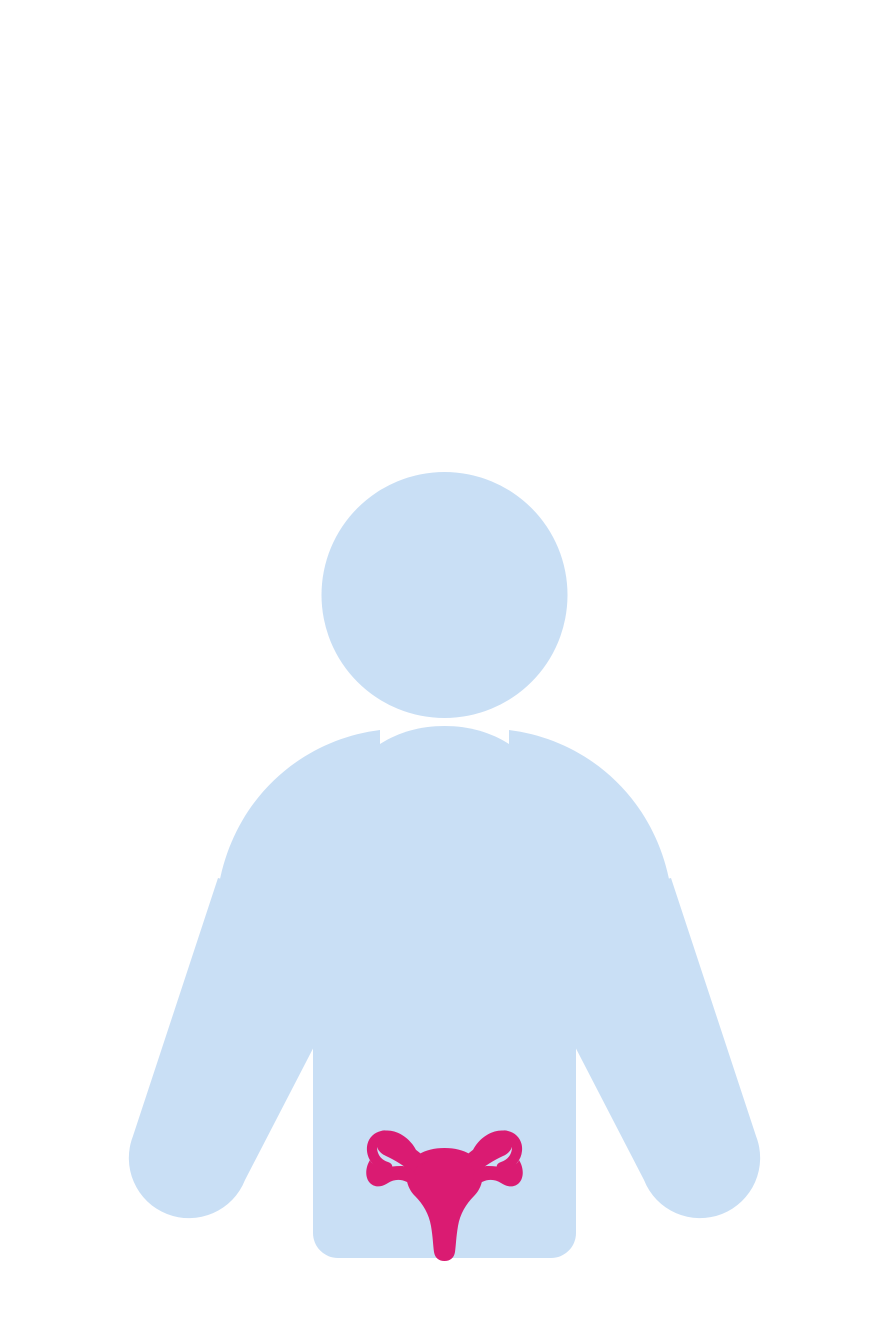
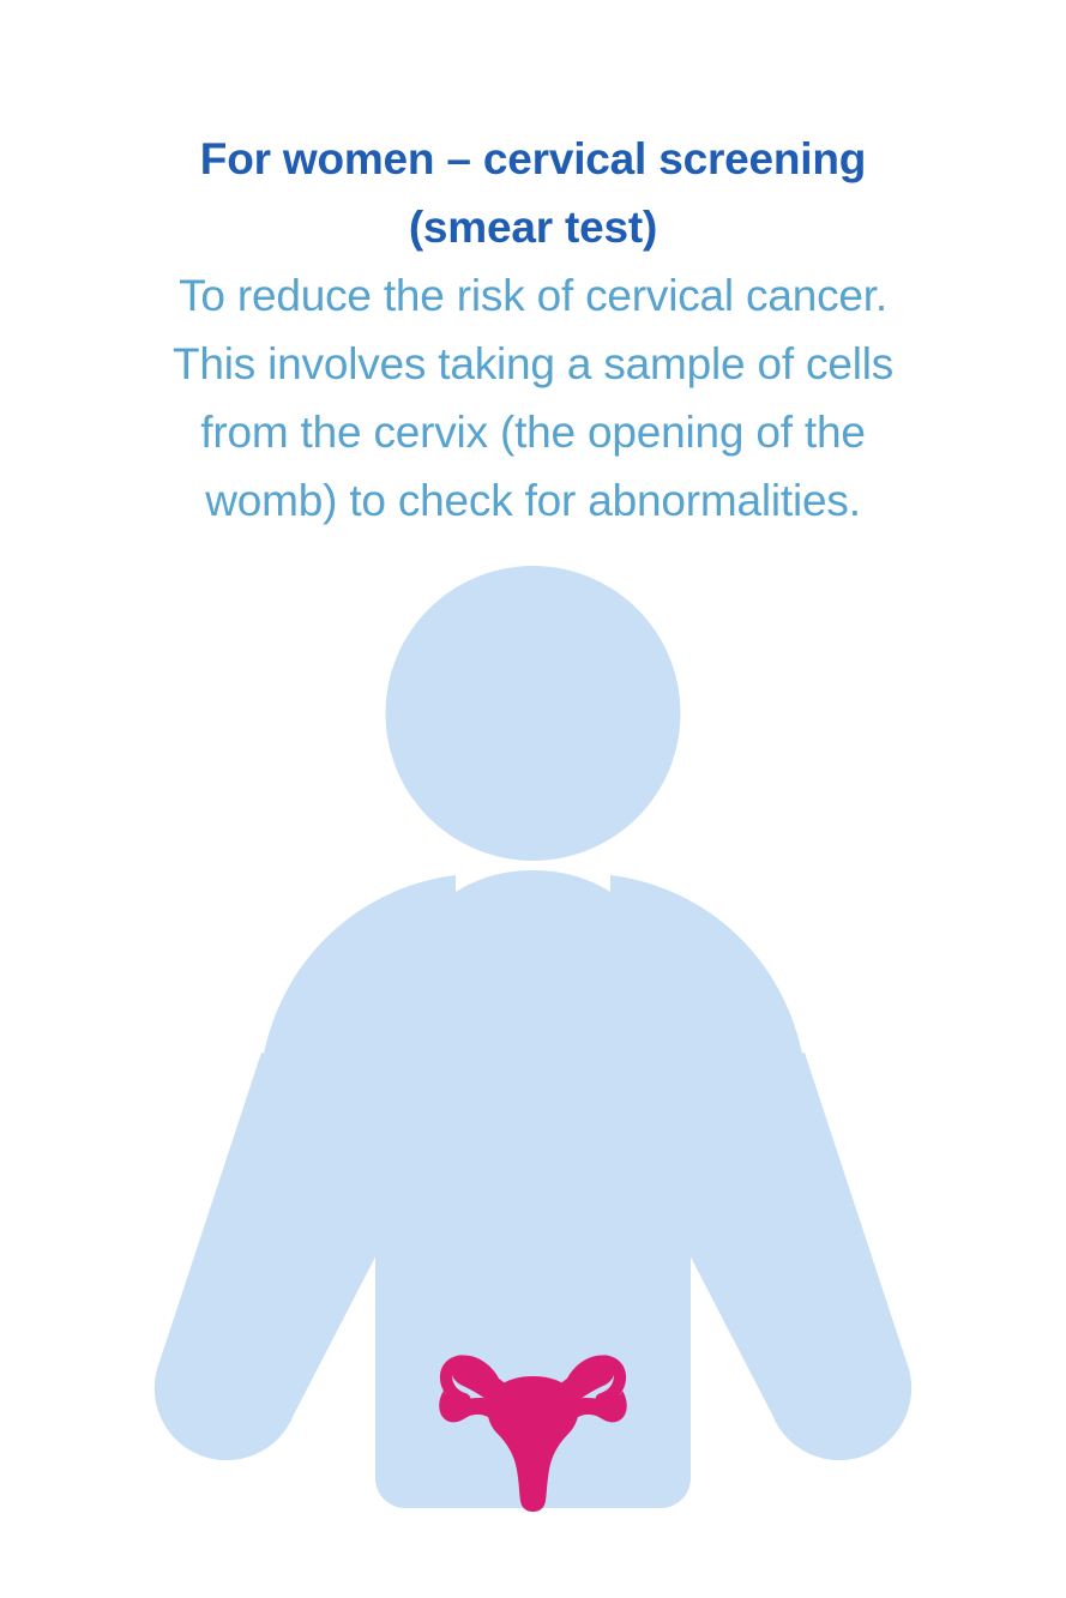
+ For women – cervical screening
+ (smear test)
+ To reduce the risk of cervical cancer.
+ This involves taking a sample of cells
+ from the cervix (the opening of the
+ womb) to check for abnormalities.
